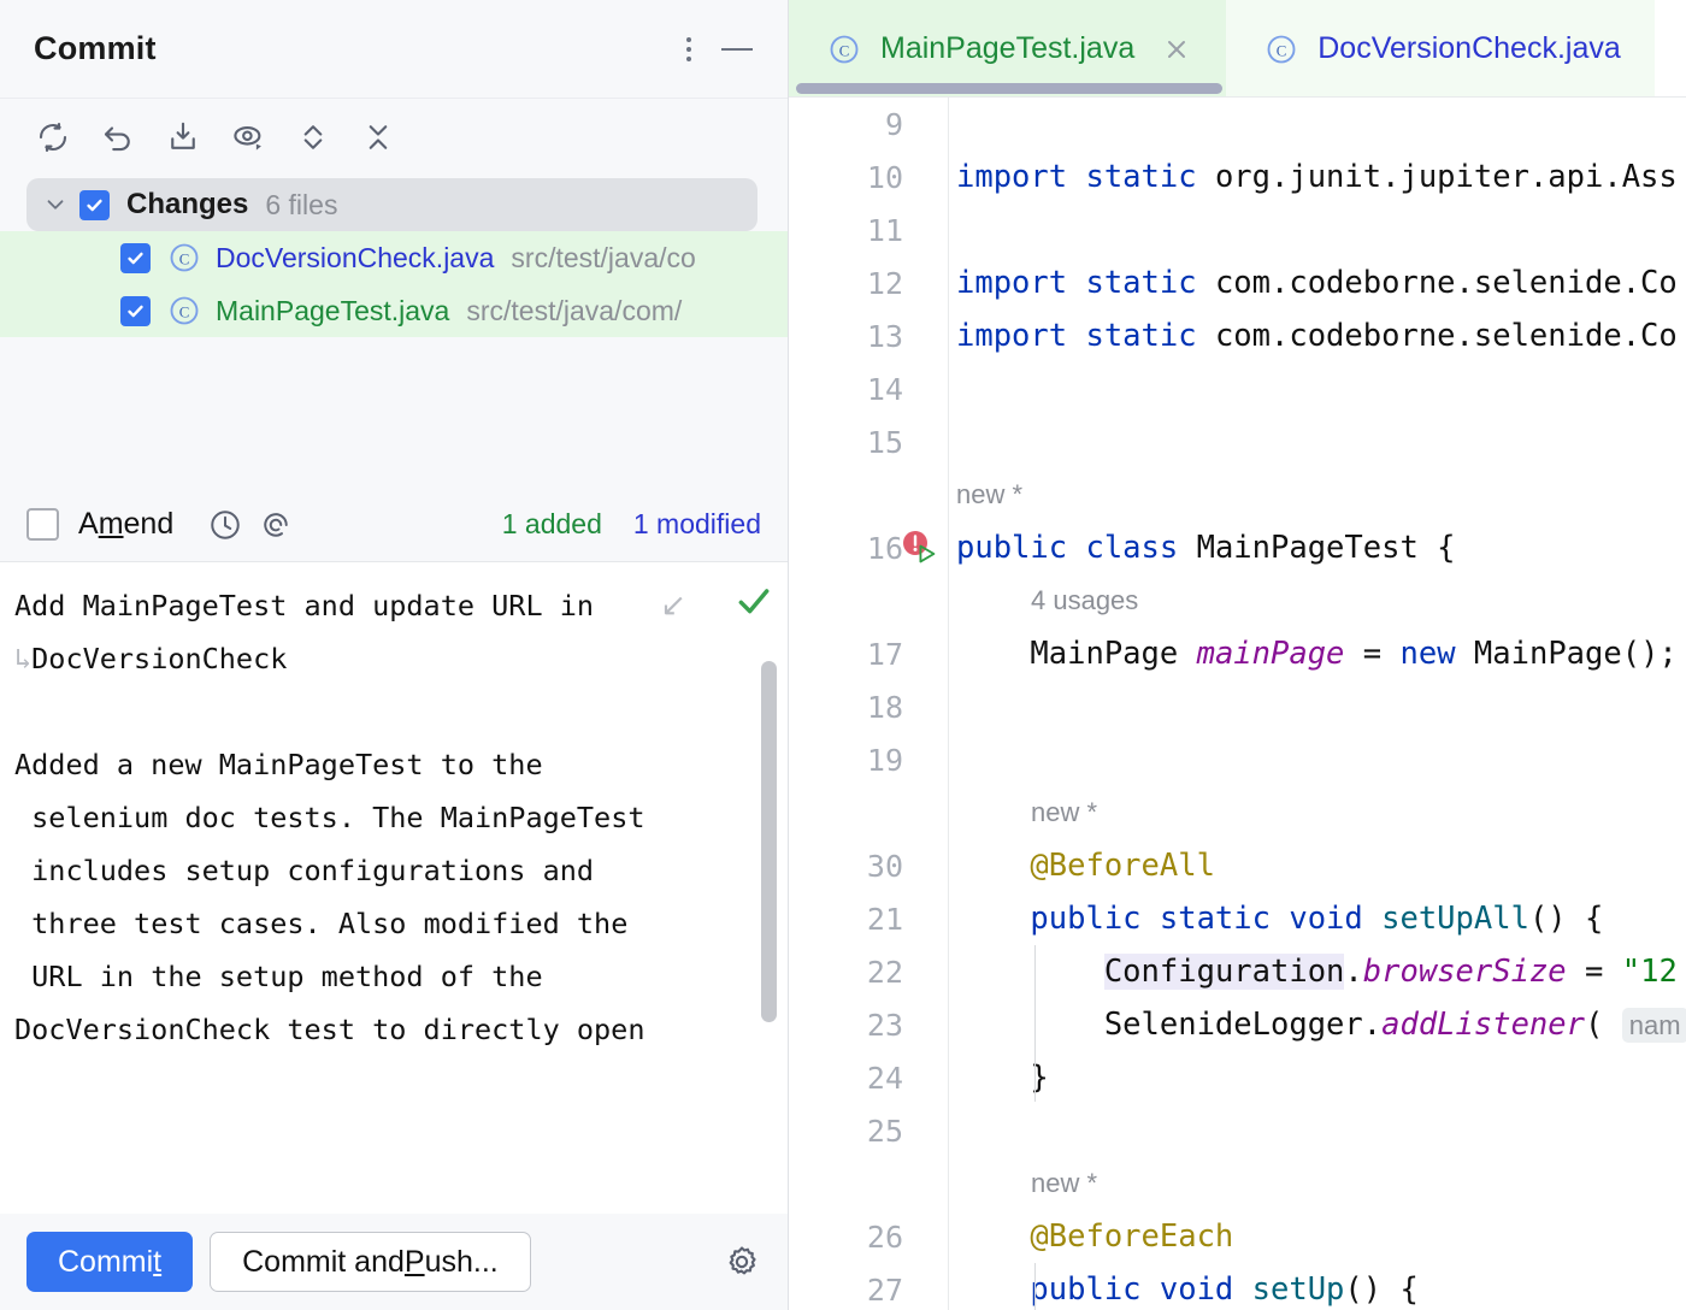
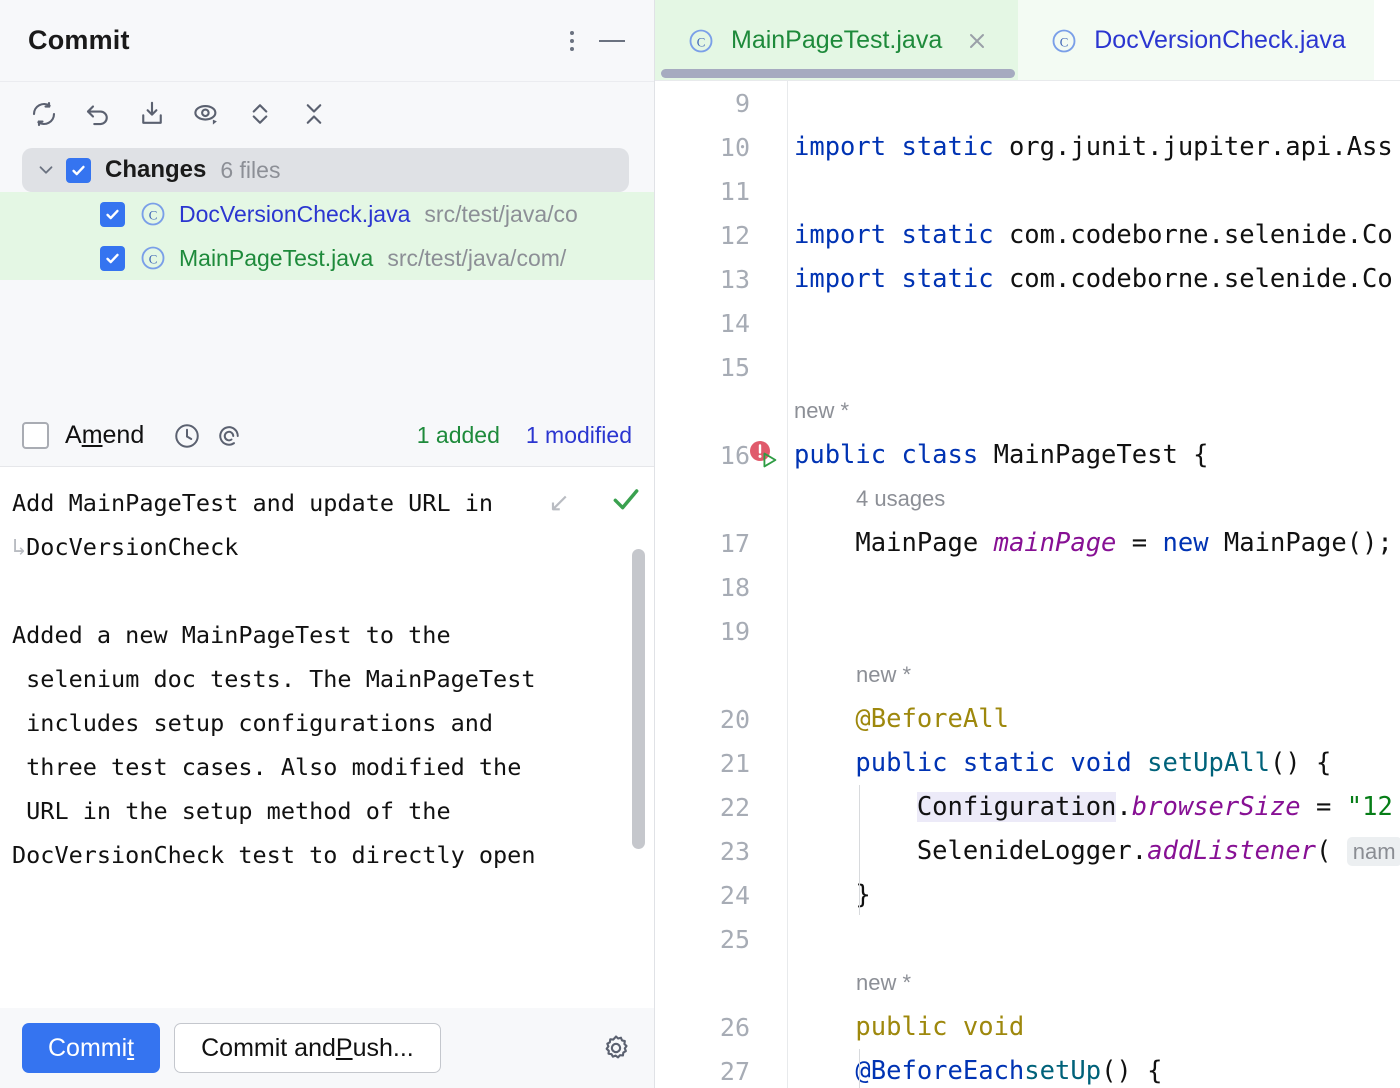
  Commit
  Changes
  6 files
  C
  DocVersionCheck.java
  src/test/java/co
  C
  MainPageTest.java
  src/test/java/com/
  Amend
  1 added
  1 modified
  Add MainPageTest and update URL in
  ↳DocVersionCheck
  Added a new MainPageTest to the
  selenium doc tests. The MainPageTest
  includes setup configurations and
  three test cases. Also modified the
  URL in the setup method of the
  DocVersionCheck test to directly open
  ↙
  Commi
  t
  Commit and
  P
  ush...
  C
  MainPageTest.java
  C
  DocVersionCheck.java
  9
  10
  import static org.junit.jupiter.api.Ass
  11
  12
  import static com.codeborne.selenide.Co
  13
  import static com.codeborne.selenide.Co
  14
  15
  new *
  16
  public class MainPageTest {
  4 usages
  17
  MainPage mainPage = new MainPage();
  18
  19
  new *
- 30
+ 20
  @BeforeAll
  21
  public static void setUpAll() {
  22
  Configuration.browserSize = "12
  23
  SelenideLogger.addListener( nam
  24
  }
  25
  new *
  26
- @BeforeEach
+ public void
  27
- public void setUp() {
+ @BeforeEachsetUp() {
